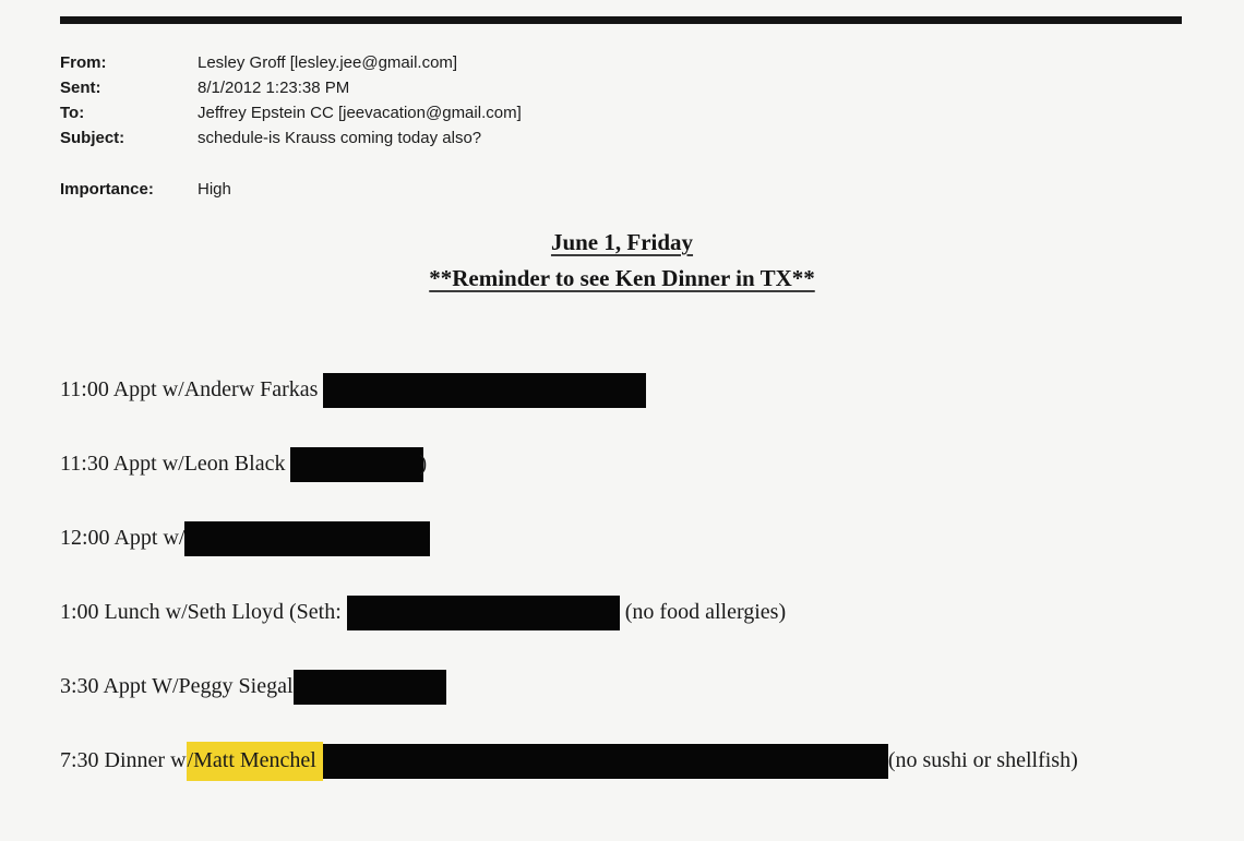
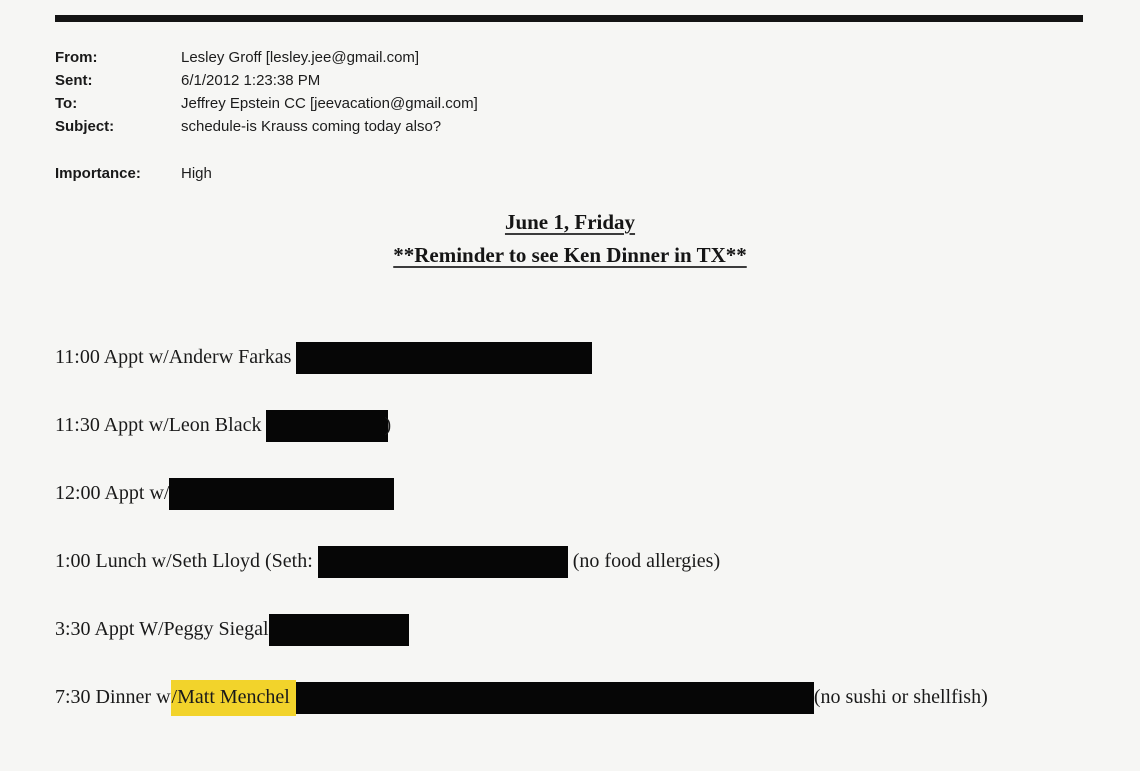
  From:
  Lesley Groff [lesley.jee@gmail.com]
  Sent:
- 8/1/2012 1:23:38 PM
+ 6/1/2012 1:23:38 PM
  To:
  Jeffrey Epstein CC [jeevacation@gmail.com]
  Subject:
  schedule-is Krauss coming today also?
  Importance:
  High
  June 1, Friday
  **Reminder to see Ken Dinner in TX**
  11:00 Appt w/Anderw Farkas
  11:30 Appt w/Leon Black )
  12:00 Appt w/
  1:00 Lunch w/Seth Lloyd (Seth: (no food allergies)
  3:30 Appt W/Peggy Siegal
  7:30 Dinner w/Matt Menchel (no sushi or shellfish)
